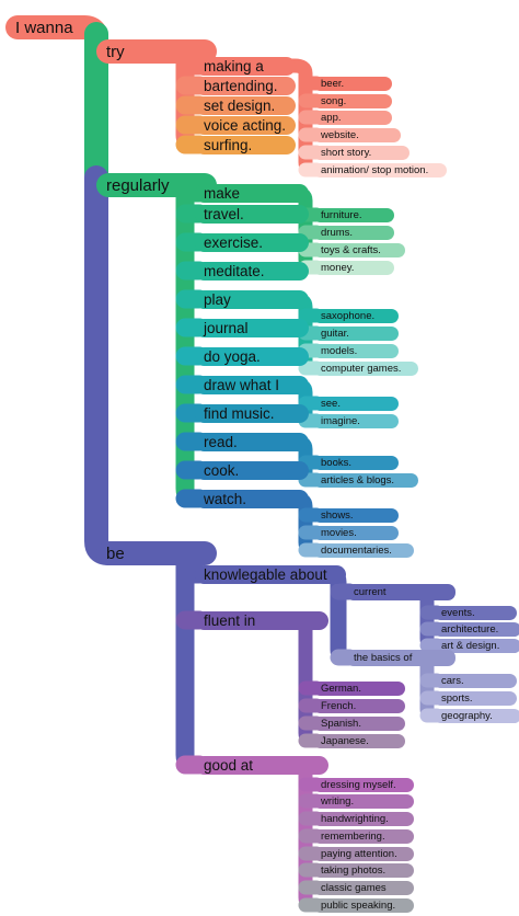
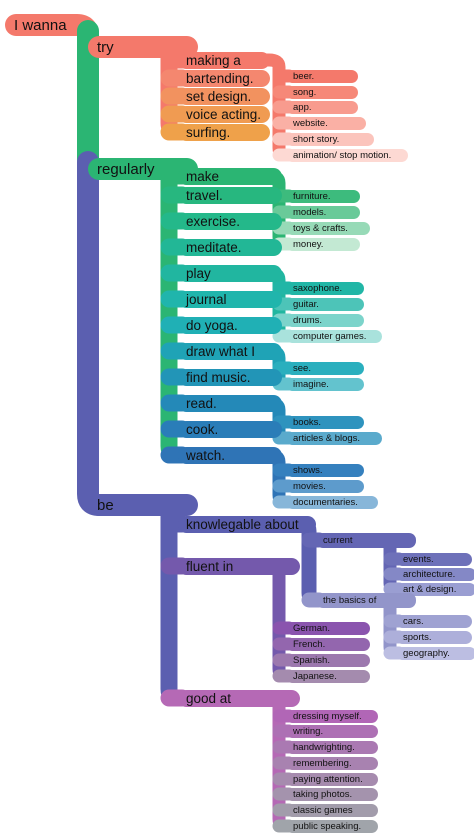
  I wanna
  try
  making a
  beer.
  song.
  app.
  website.
  short story.
  animation/ stop motion.
  bartending.
  set design.
  voice acting.
  surfing.
  regularly
  make
  furniture.
- drums.
+ models.
  toys & crafts.
  money.
  travel.
  exercise.
  meditate.
  play
  saxophone.
  guitar.
- models.
+ drums.
  computer games.
  journal
  do yoga.
  draw what I
  see.
  imagine.
  find music.
  read.
  books.
  articles & blogs.
  cook.
  watch.
  shows.
  movies.
  documentaries.
  be
  knowlegable about
  current
  events.
  architecture.
  art & design.
  the basics of
  cars.
  sports.
  geography.
  fluent in
  German.
  French.
  Spanish.
  Japanese.
  good at
  dressing myself.
  writing.
  handwrighting.
  remembering.
  paying attention.
  taking photos.
  classic games
  public speaking.
